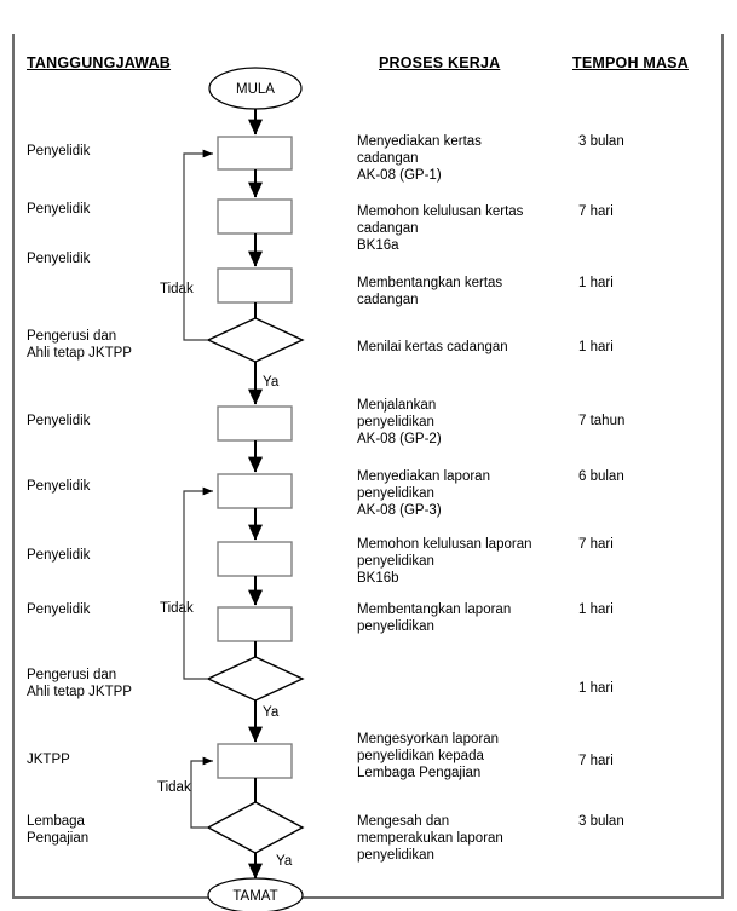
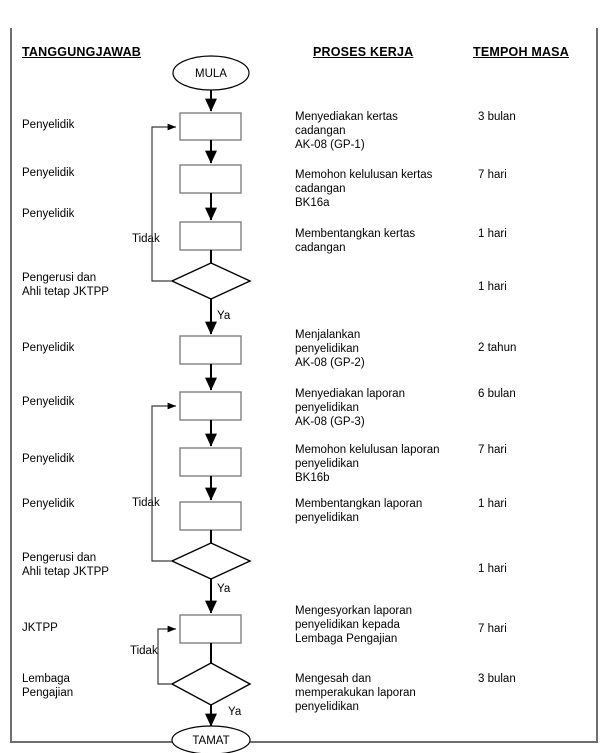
  TANGGUNGJAWAB
  PROSES KERJA
  TEMPOH MASA
  Penyelidik
  Penyelidik
  Penyelidik
  Pengerusi dan
  Ahli tetap JKTPP
  Penyelidik
  Penyelidik
  Penyelidik
  Penyelidik
  Pengerusi dan
  Ahli tetap JKTPP
  JKTPP
  Lembaga
  Pengajian
  Menyediakan kertas
  cadangan
  AK-08 (GP-1)
  Memohon kelulusan kertas
  cadangan
  BK16a
  Membentangkan kertas
  cadangan
- Menilai kertas cadangan
  Menjalankan
  penyelidikan
  AK-08 (GP-2)
  Menyediakan laporan
  penyelidikan
  AK-08 (GP-3)
  Memohon kelulusan laporan
  penyelidikan
  BK16b
  Membentangkan laporan
  penyelidikan
  Mengesyorkan laporan
  penyelidikan kepada
  Lembaga Pengajian
  Mengesah dan
  memperakukan laporan
  penyelidikan
  3 bulan
  7 hari
  1 hari
  1 hari
- 7 tahun
+ 2 tahun
  6 bulan
  7 hari
  1 hari
  1 hari
  7 hari
  3 bulan
  Tidak
  Ya
  Tidak
  Ya
  Tidak
  Ya
  MULA
  TAMAT
